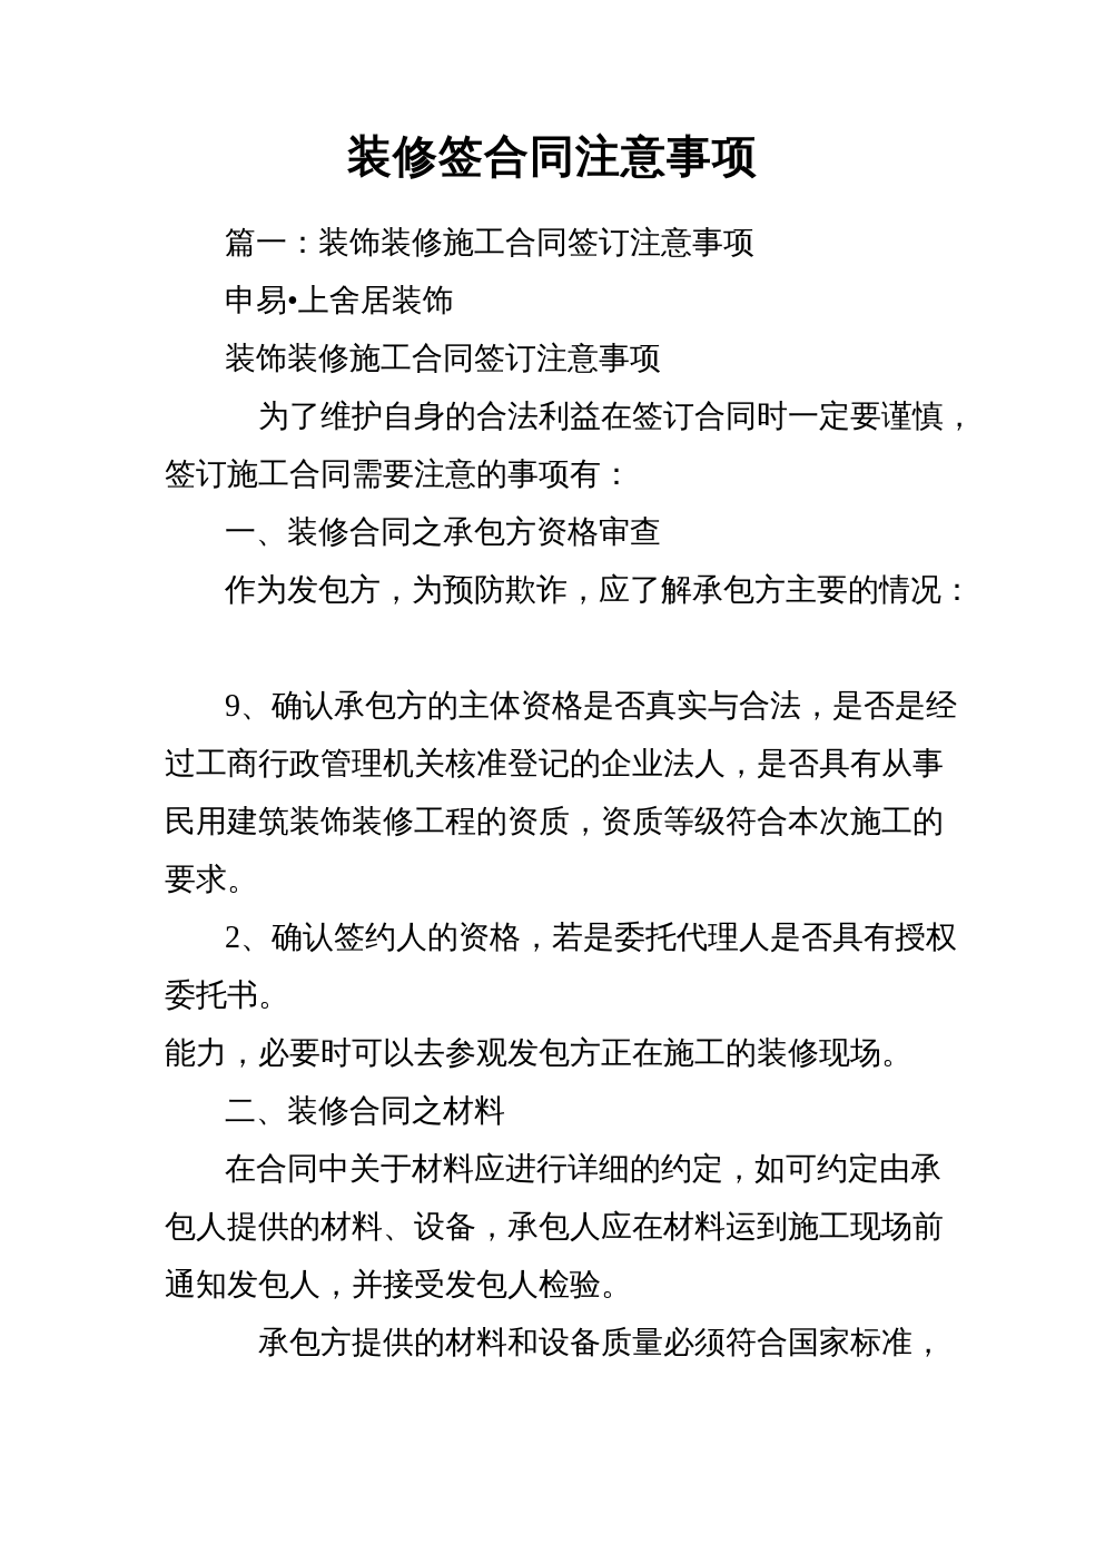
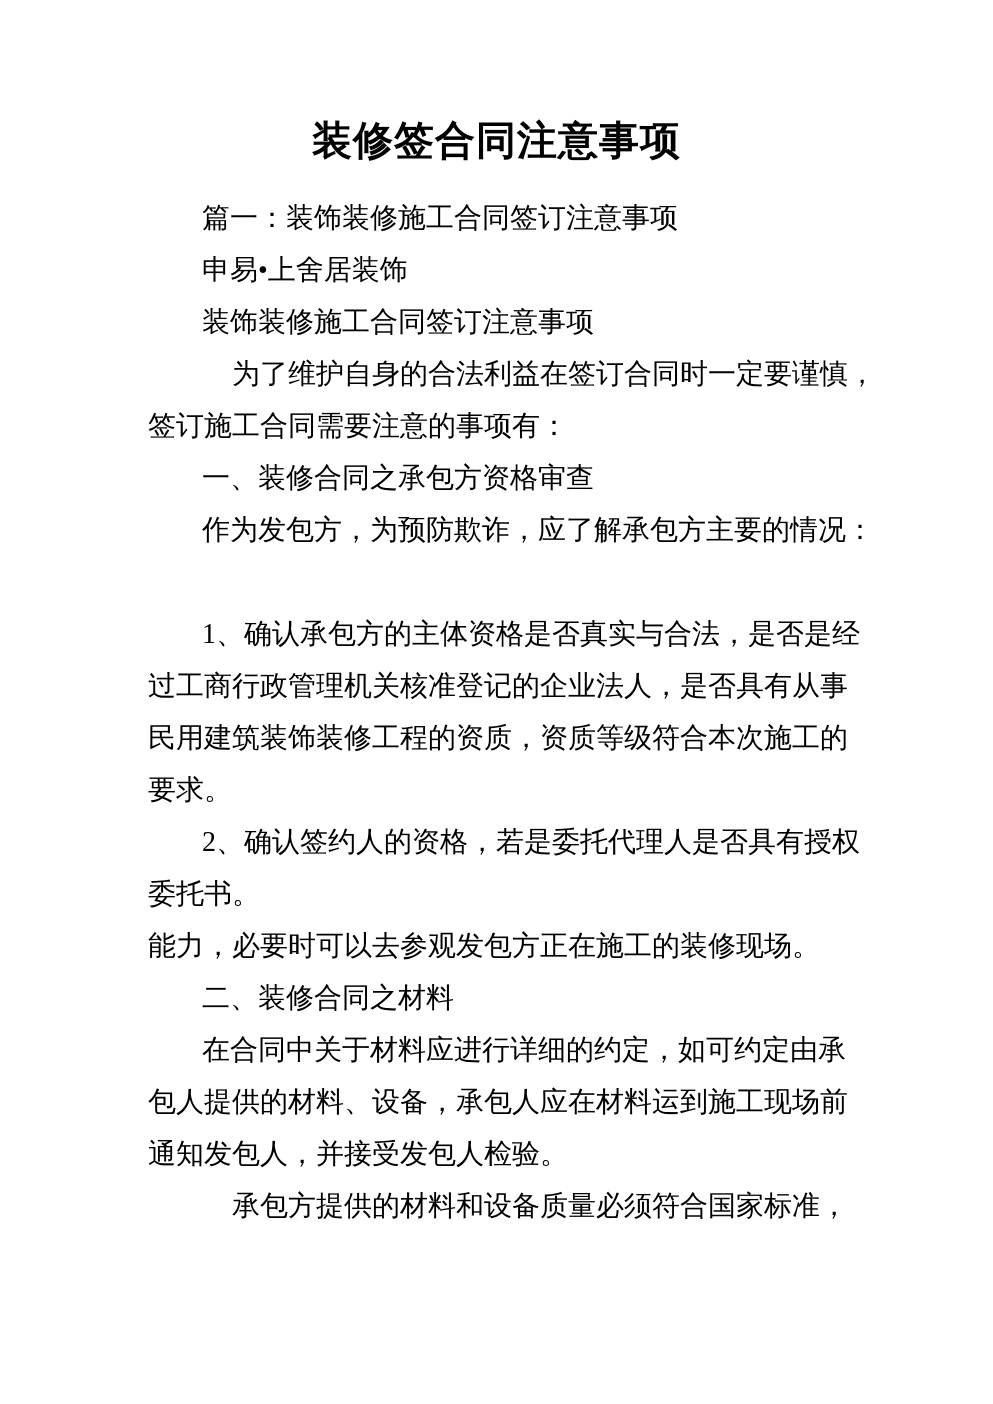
  装修签合同注意事项
  篇一：装饰装修施工合同签订注意事项
  申易•上舍居装饰
  装饰装修施工合同签订注意事项
  为了维护自身的合法利益在签订合同时一定要谨慎，
  签订施工合同需要注意的事项有：
  一、装修合同之承包方资格审查
  作为发包方，为预防欺诈，应了解承包方主要的情况：
- 9、确认承包方的主体资格是否真实与合法，是否是经
+ 1、确认承包方的主体资格是否真实与合法，是否是经
  过工商行政管理机关核准登记的企业法人，是否具有从事
  民用建筑装饰装修工程的资质，资质等级符合本次施工的
  要求。
  2、确认签约人的资格，若是委托代理人是否具有授权
  委托书。
  能力，必要时可以去参观发包方正在施工的装修现场。
  二、装修合同之材料
  在合同中关于材料应进行详细的约定，如可约定由承
  包人提供的材料、设备，承包人应在材料运到施工现场前
  通知发包人，并接受发包人检验。
  承包方提供的材料和设备质量必须符合国家标准，
